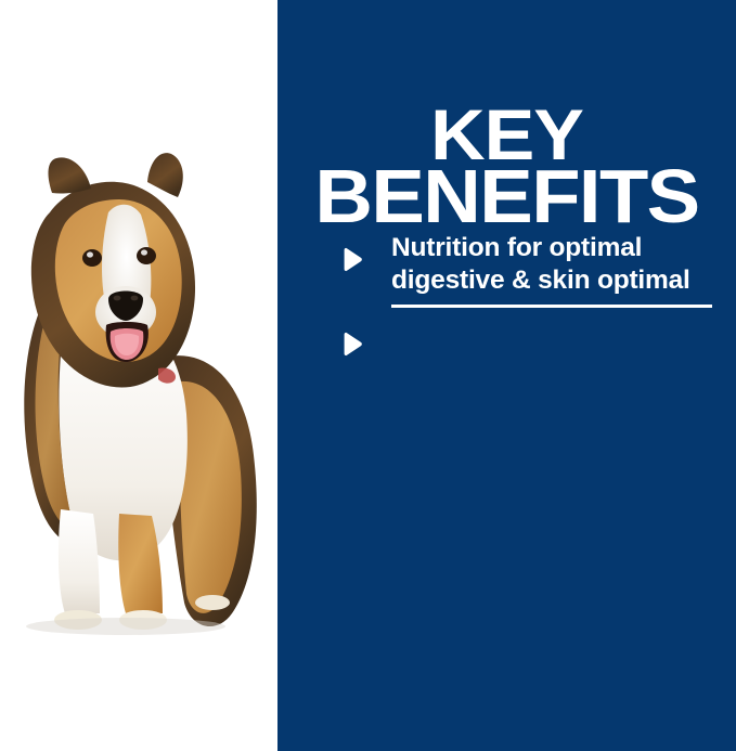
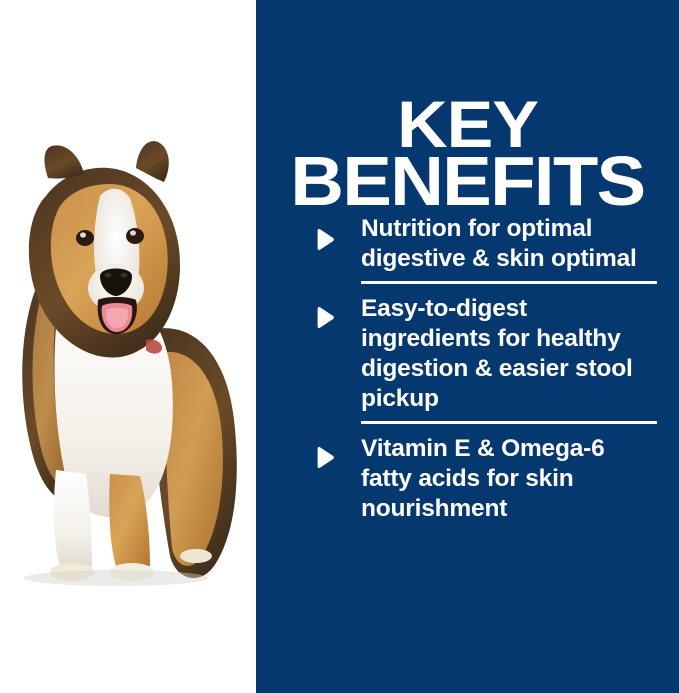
  KEY
  BENEFITS
  Nutrition for optimal digestive & skin optimal
+ Easy-to-digest ingredients for healthy digestion & easier stool pickup
+ Vitamin E & Omega-6 fatty acids for skin nourishment
